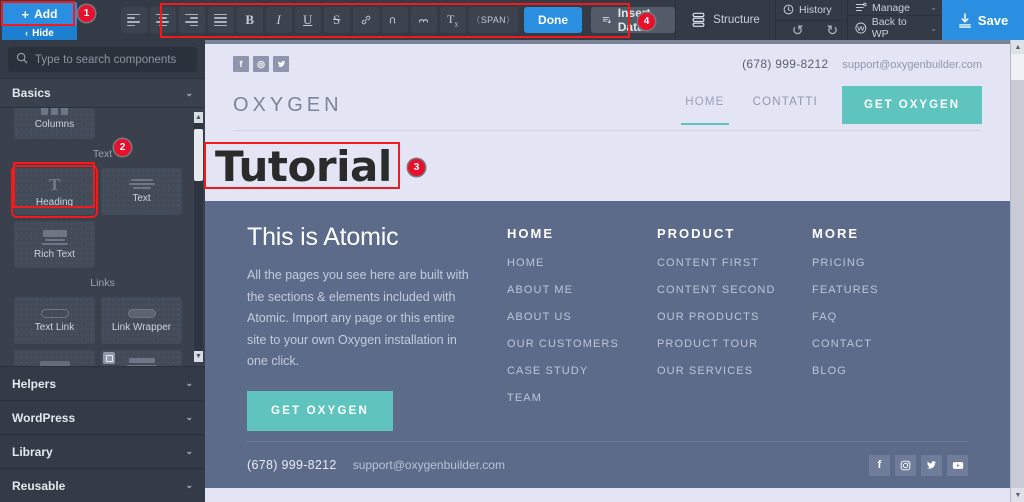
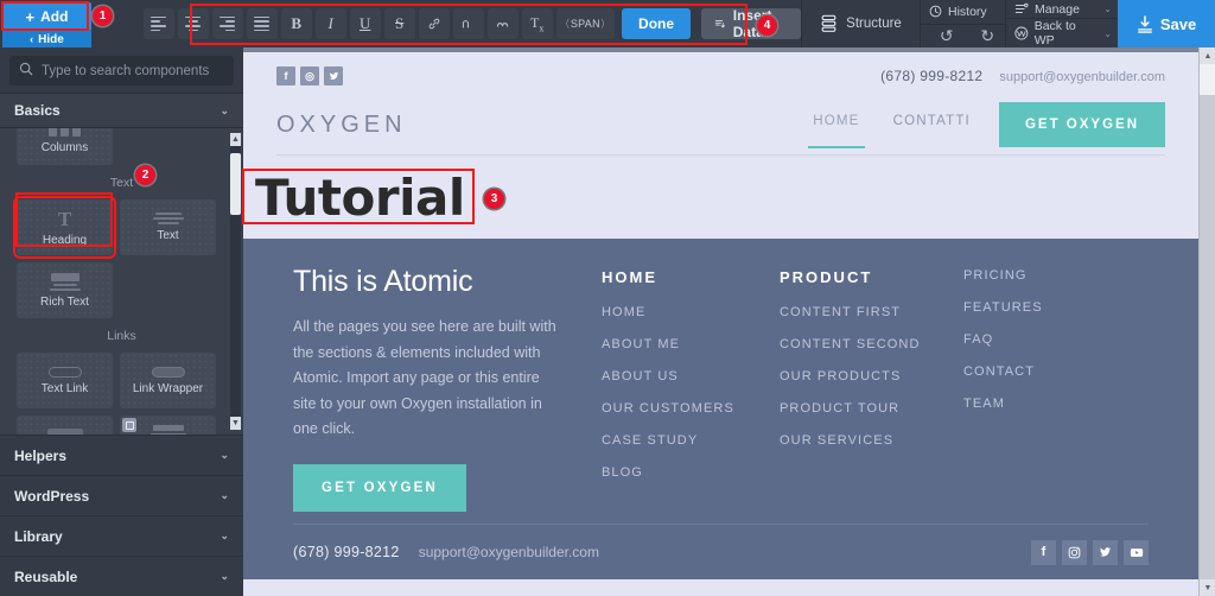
  +
  Add
  ‹
  Hide
  B
  I
  U
  S
  Tx
  〈SPAN〉
  Done
  Inse Dat
  Structure
  History
  ↺
  ↻
  Manage
  ⌄
  Back to WP
  ⌄
  Save
  Type to search components
  Basics
  ⌄
  Columns
  Text
  T
  Heading
  Text
  Rich Text
  Links
  Text Link
  Link Wrapper
  Helpers
  ⌄
  WordPress
  ⌄
  Library
  ⌄
  Reusable
  ⌄
  f
  ◎
  (678) 999-8212
  support@oxygenbuilder.com
  OXYGEN
  HOME
  CONTATTI
  GET OXYGEN
  Tutorial
  This is Atomic
  All the pages you see here are built with the sections & elements included with Atomic. Import any page or this entire site to your own Oxygen installation in one click.
  GET OXYGEN
  HOME
  HOME
  ABOUT ME
  ABOUT US
  OUR CUSTOMERS
  CASE STUDY
- TEAM
+ BLOG
  PRODUCT
  CONTENT FIRST
  CONTENT SECOND
  OUR PRODUCTS
  PRODUCT TOUR
  OUR SERVICES
- MORE
  PRICING
  FEATURES
  FAQ
  CONTACT
- BLOG
+ TEAM
  (678) 999-8212
  support@oxygenbuilder.com
  f
  1
  4
  2
  3
